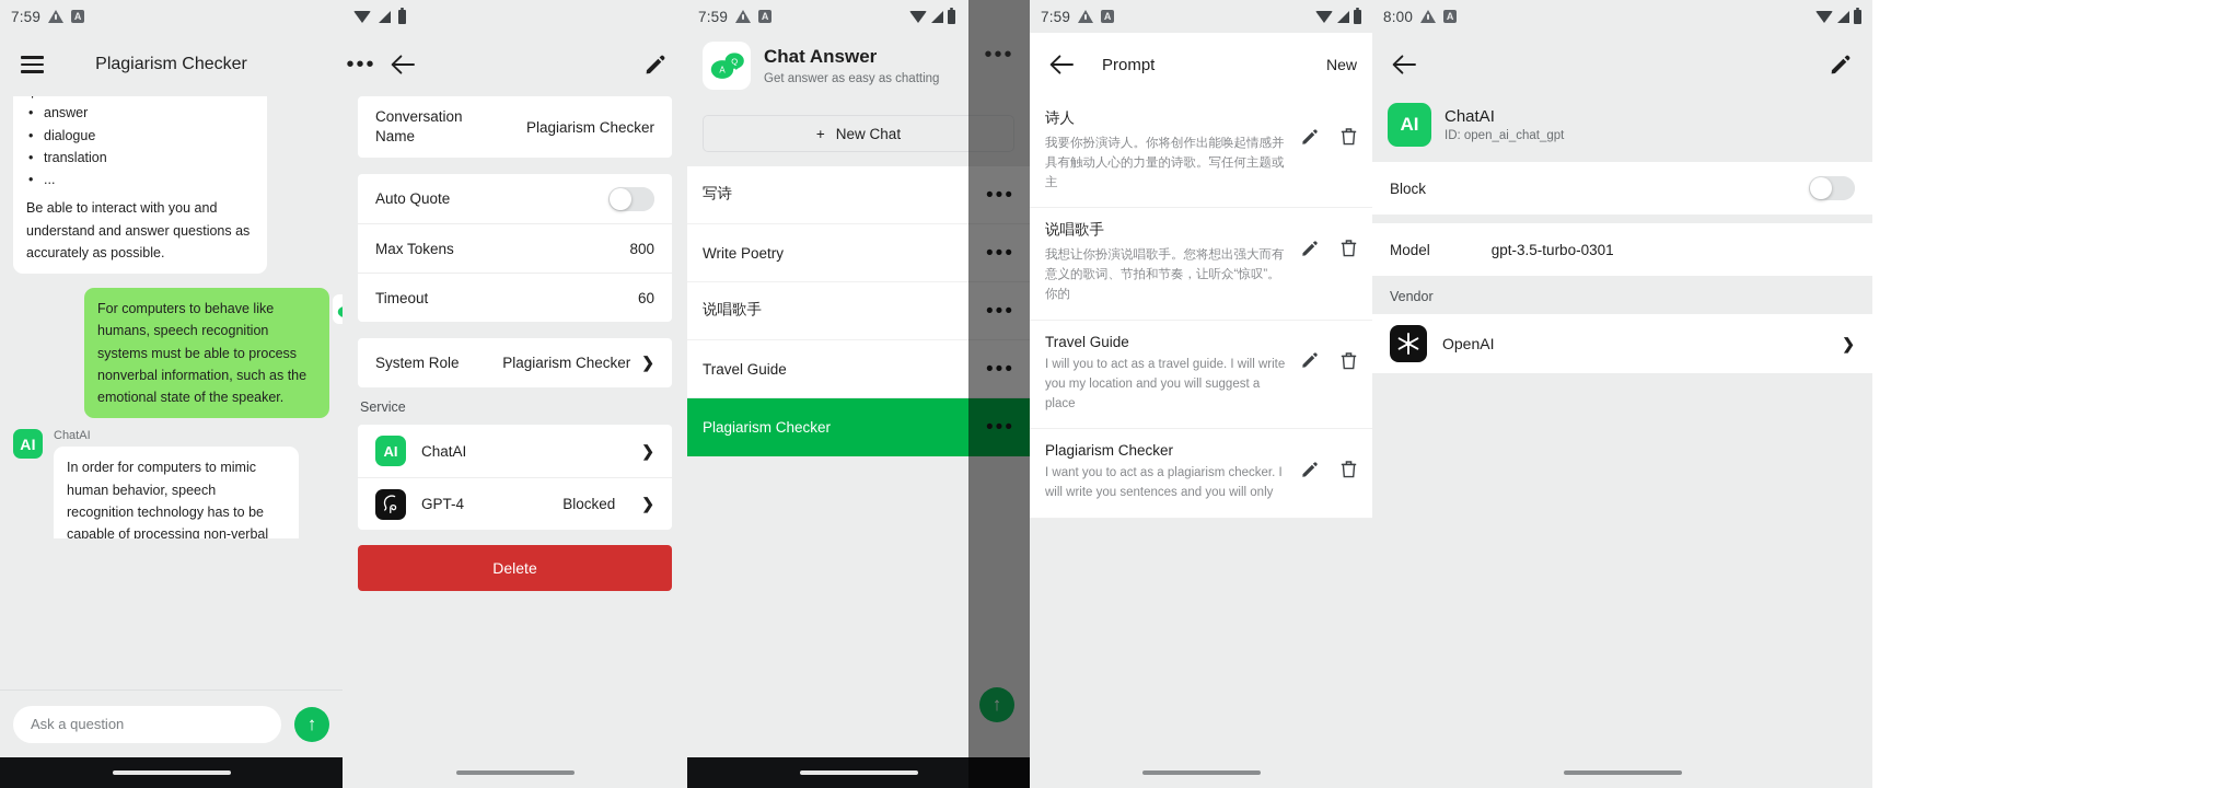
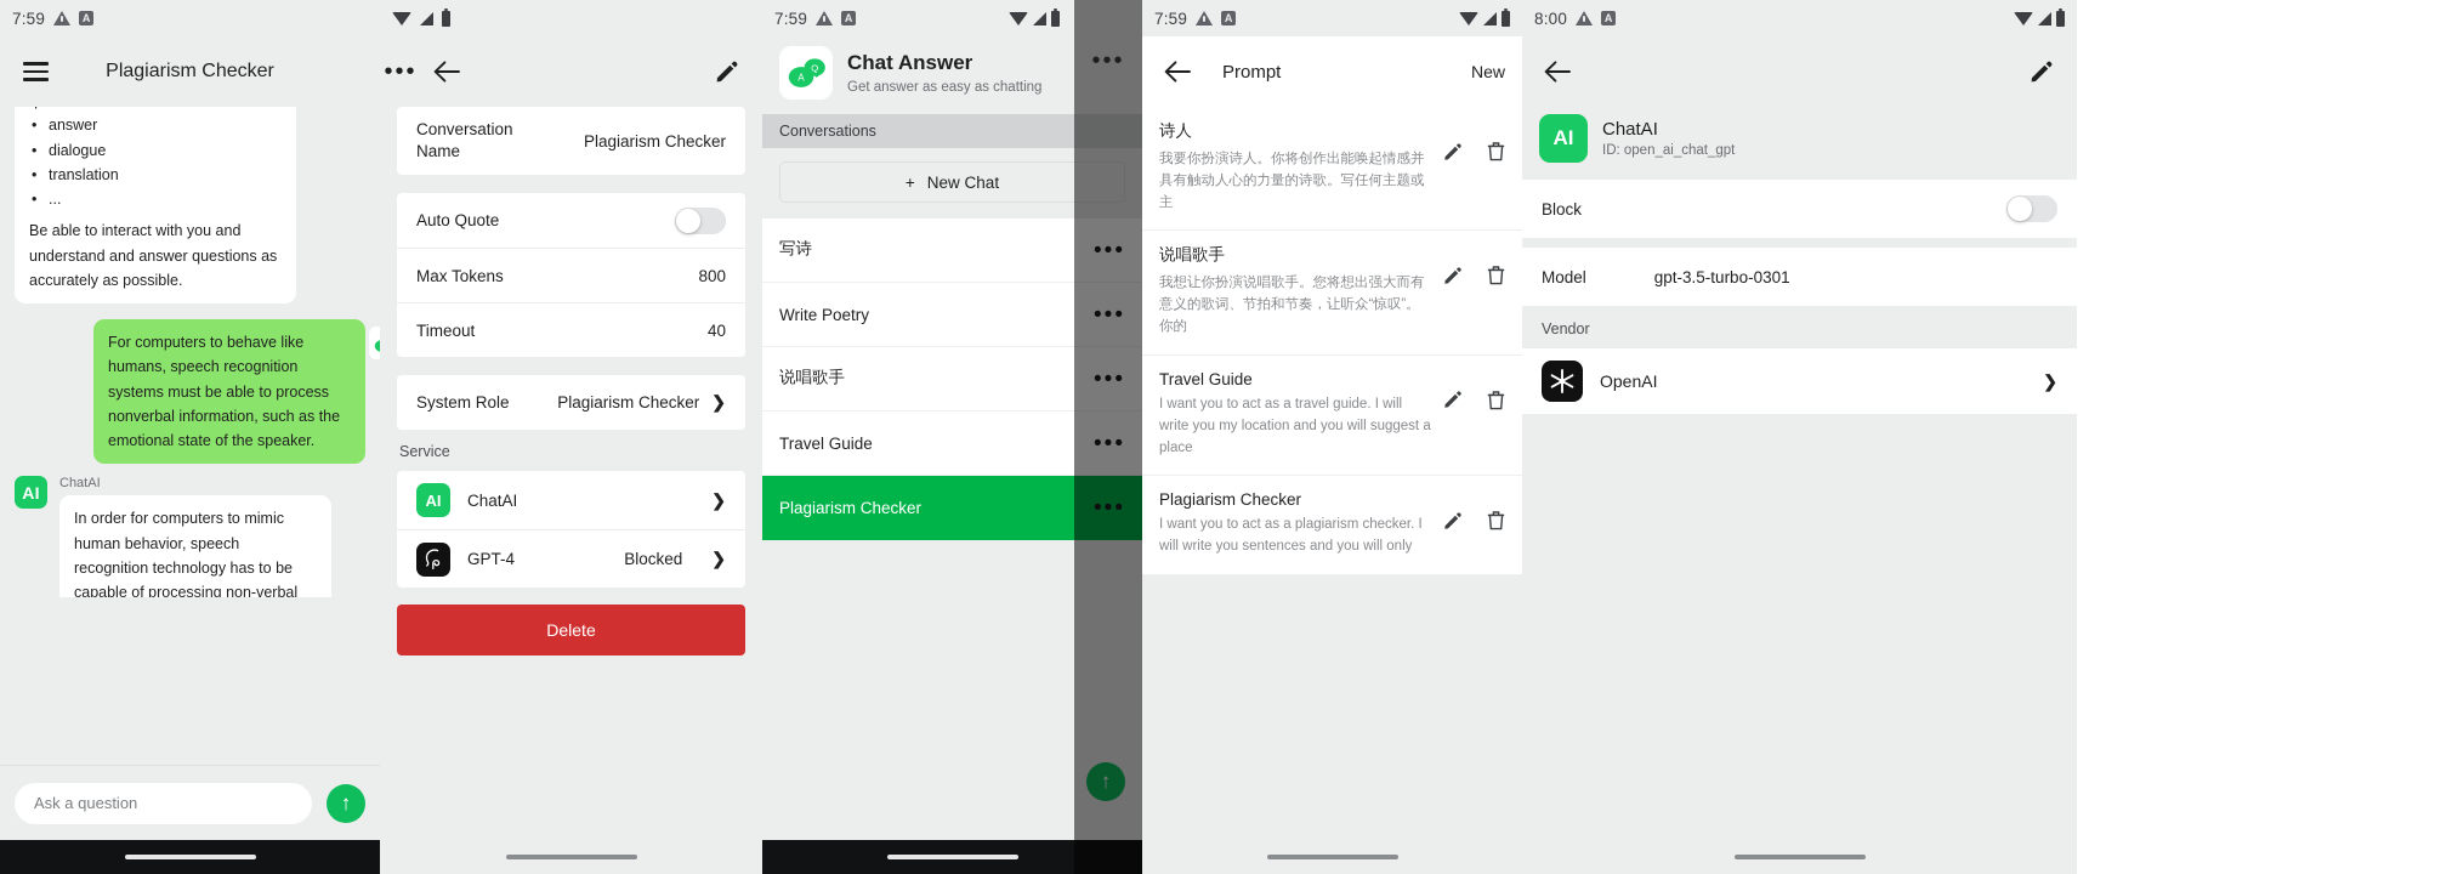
  7:59
  A
  Plagiarism Checker
  answer
  dialogue
  translation
  ...
  Be able to interact with you and understand and answer questions as accurately as possible.
  For computers to behave like humans, speech recognition systems must be able to process nonverbal information, such as the emotional state of the speaker.
  AI
  ChatAI
  Ask a question
  ↑
  •••
  Conversation Name
  Plagiarism Checker
  Auto Quote
  Max Tokens
  800
  Timeout
- 60
+ 40
  System Role
  Plagiarism Checker
  ❯
  Service
  AI
  ChatAI
  ❯
  GPT-4
  Blocked
  ❯
  Delete
  7:59
  A
  A
  Q
  Chat Answer
  Get answer as easy as chatting
+ Conversations
  +
  New Chat
  写诗
  •••
  Write Poetry
  •••
  说唱歌手
  •••
  Travel Guide
  •••
  Plagiarism Checker
  •••
  ↑
  •••
  7:59
  A
  Prompt
  New
  诗人
  我要你扮演诗人。你将创作出能唤起情感并具有触动人心的力量的诗歌。写任何主题或主
  说唱歌手
  我想让你扮演说唱歌手。您将想出强大而有意义的歌词、节拍和节奏，让听众“惊叹”。你的
  Travel Guide
- I will you to act as a travel guide. I will write you my location and you will suggest a place
+ I want you to act as a travel guide. I will write you my location and you will suggest a place
  Plagiarism Checker
  I want you to act as a plagiarism checker. I will write you sentences and you will only
  8:00
  A
  AI
  ChatAI
  ID: open_ai_chat_gpt
  Block
  Model
  gpt-3.5-turbo-0301
  Vendor
  OpenAI
  ❯
